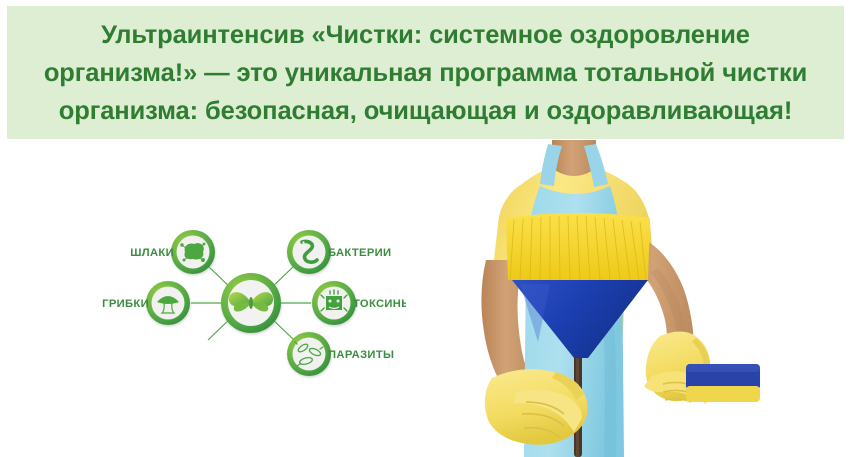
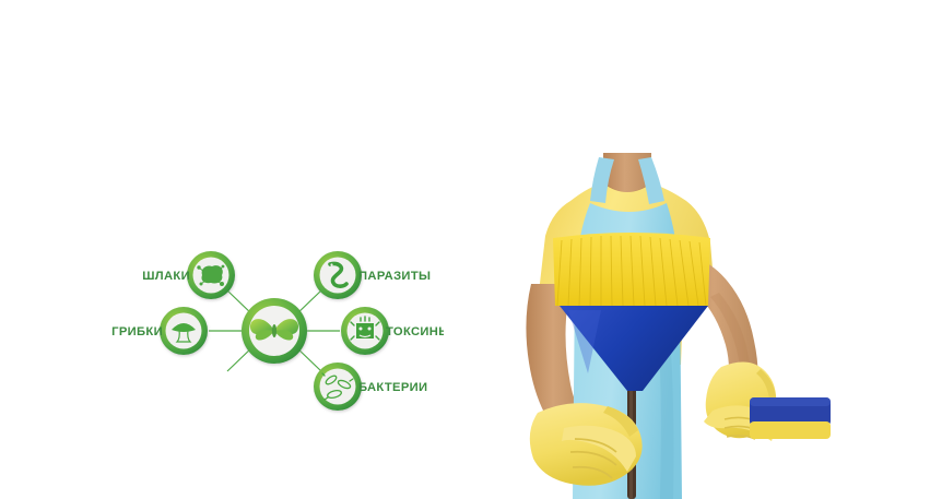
- Ультраинтенсив «Чистки: системное оздоровление
- организма!» — это уникальная программа тотальной чистки
- организма: безопасная, очищающая и оздоравливающая!
  ШЛАКИ
- БАКТЕРИИ
+ ПАРАЗИТЫ
  ТОКСИН
- ПАРАЗИТЫ
+ БАКТЕРИИ
  ГРИБКИ
